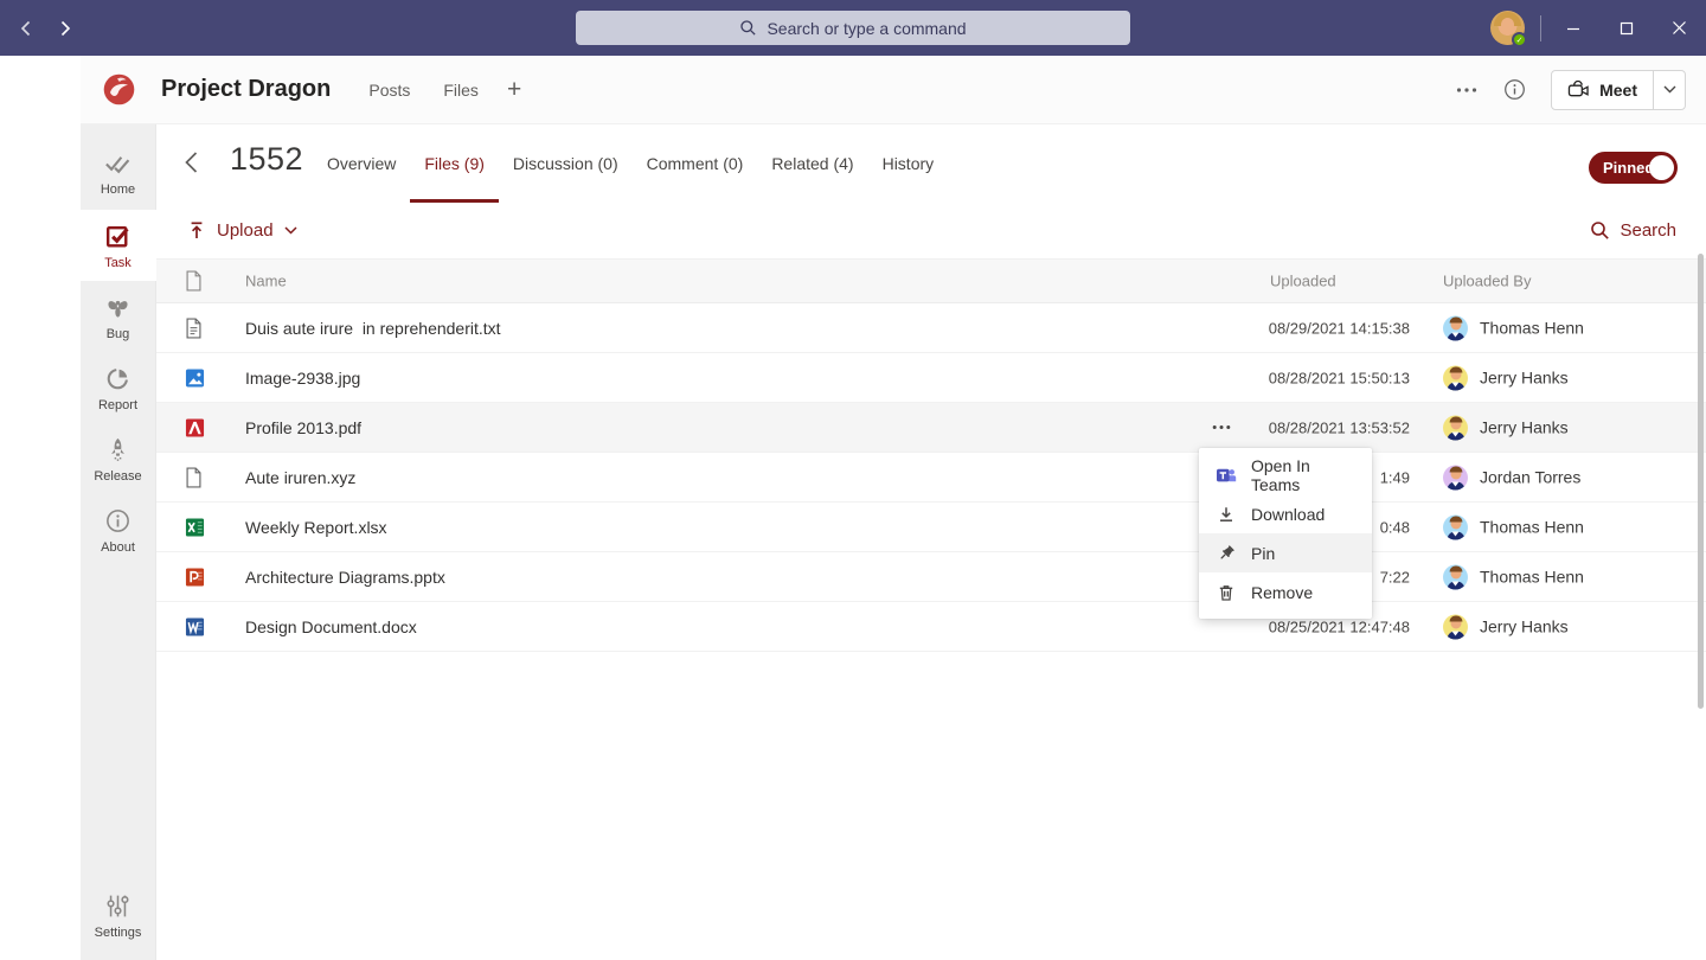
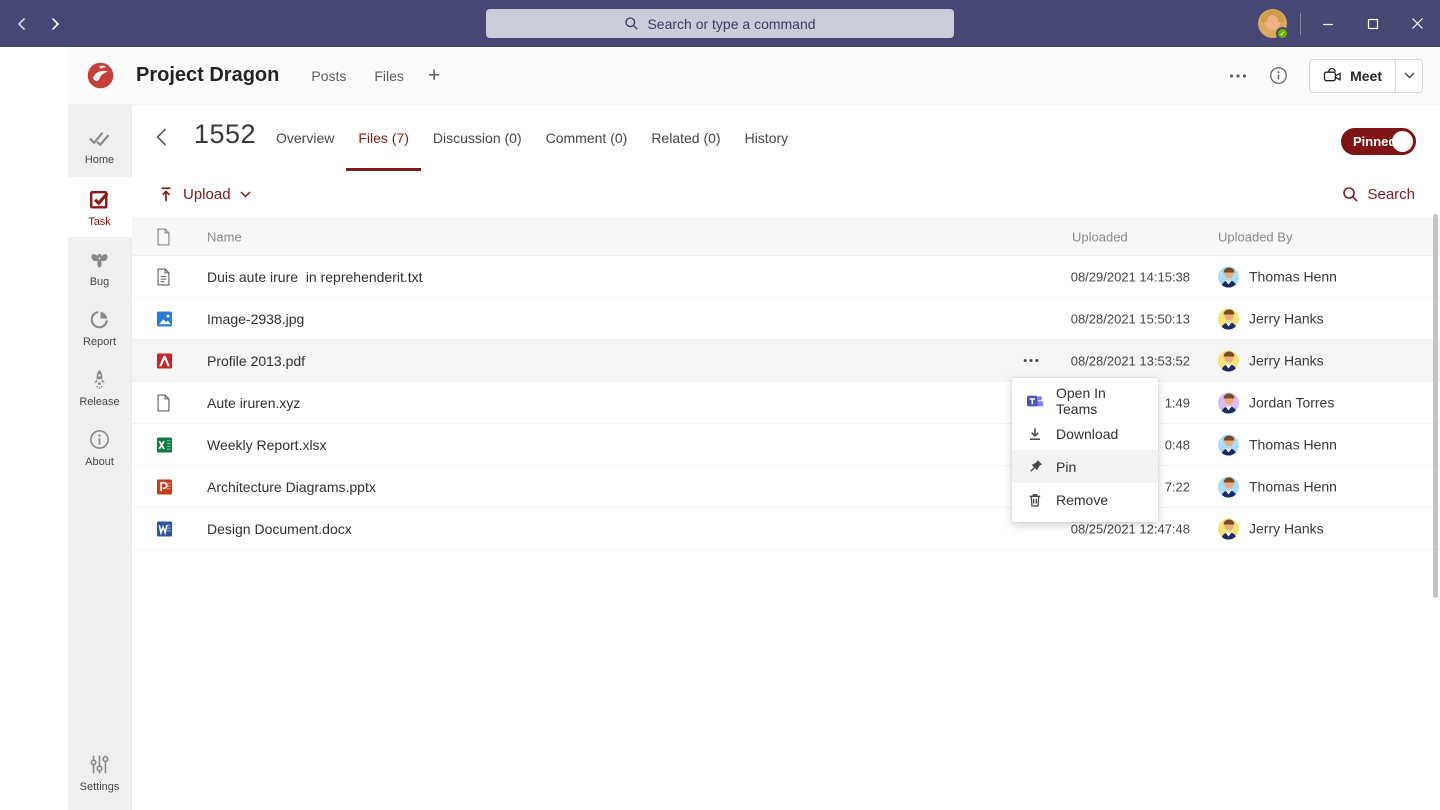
  Search or type a command
  Project Dragon
  Posts
  Files
  +
  Meet
  Home
  Task
  Bug
  Report
  Release
  About
  Settings
  1552
  Overview
- Files (9)
+ Files (7)
  Discussion (0)
  Comment (0)
- Related (4)
+ Related (0)
  History
  Pinne
  Upload
  Search
  Name
  Uploaded
  Uploaded By
  Duis aute irure in reprehenderit.txt
  08/29/2021 14:15:38
  Thomas Henn
  Image-2938.jpg
  08/28/2021 15:50:13
  Jerry Hanks
  Profile 2013.pdf
  08/28/2021 13:53:52
  Jerry Hanks
  Aute iruren.xyz
  1:49
  Jordan Torres
  Weekly Report.xlsx
  0:48
  Thomas Henn
  Architecture Diagrams.pptx
  7:22
  Thomas Henn
  Design Document.docx
  08/25/2021 12:47:48
  Jerry Hanks
  Open In Teams
  Download
  Pin
  Remove
